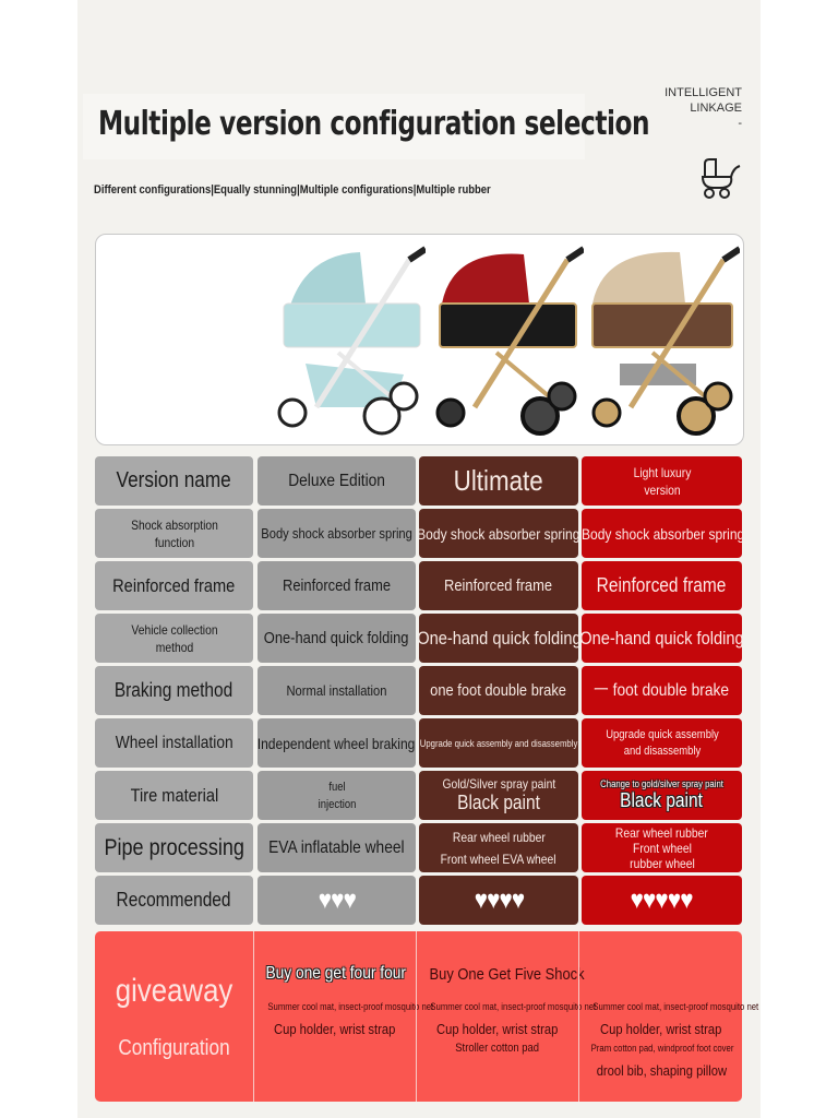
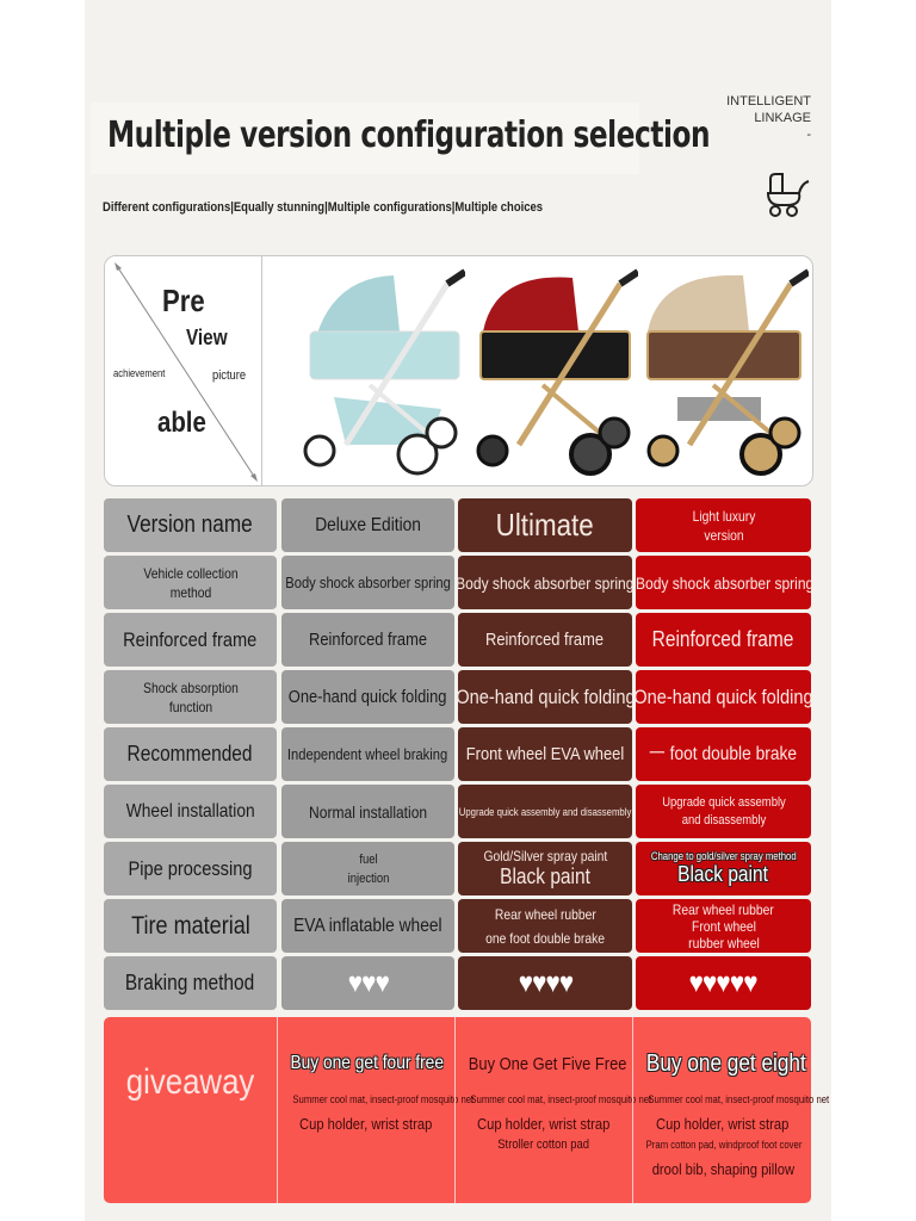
  Multiple version configuration selection
- Different configurations|Equally stunning|Multiple configurations|Multiple rubber
+ Different configurations|Equally stunning|Multiple configurations|Multiple choices
  INTELLIGENT
  LINKAGE
  -
+ Pre
+ View
+ achievement
+ picture
+ able
  Version name
  Deluxe Edition
  Ultimate
  Light luxury version
- Shock absorption function
+ Vehicle collection method
  Body shock absorber spring
  Body shock absorber spring
  Body shock absorber spring
  Reinforced frame
  Reinforced frame
  Reinforced frame
  Reinforced frame
- Vehicle collection method
+ Shock absorption function
  One-hand quick folding
  One-hand quick folding
  One-hand quick folding
- Braking method
+ Recommended
- Normal installation
+ Independent wheel braking
- one foot double brake
+ Front wheel EVA wheel
  一 foot double brake
  Wheel installation
- Independent wheel braking
+ Normal installation
  Upgrade quick assembly and disassembly
  Upgrade quick assembly and disassembly
- Tire material
+ Pipe processing
  fuel injection
  Gold/Silver spray paint
  Black paint
- Change to gold/silver spray paint
+ Change to gold/silver spray method
  Black paint
- Pipe processing
+ Tire material
  EVA inflatable wheel
  Rear wheel rubber
- Front wheel EVA wheel
+ one foot double brake
  Rear wheel rubber
  Front wheel rubber wheel
- Recommended
+ Braking method
  ♥♥♥
  ♥♥♥♥
  ♥♥♥♥♥
  giveaway
- Configuration
- Buy one get four four
+ Buy one get four free
  Summer cool mat, insect-proof mosquito net
  Cup holder, wrist strap
- Buy One Get Five Shock
+ Buy One Get Five Free
  Summer cool mat, insect-proof mosquito net
  Cup holder, wrist strap
  Stroller cotton pad
+ Buy one get eight
  Summer cool mat, insect-proof mosquito net
  Cup holder, wrist strap
  Pram cotton pad, windproof foot cover
  drool bib, shaping pillow
